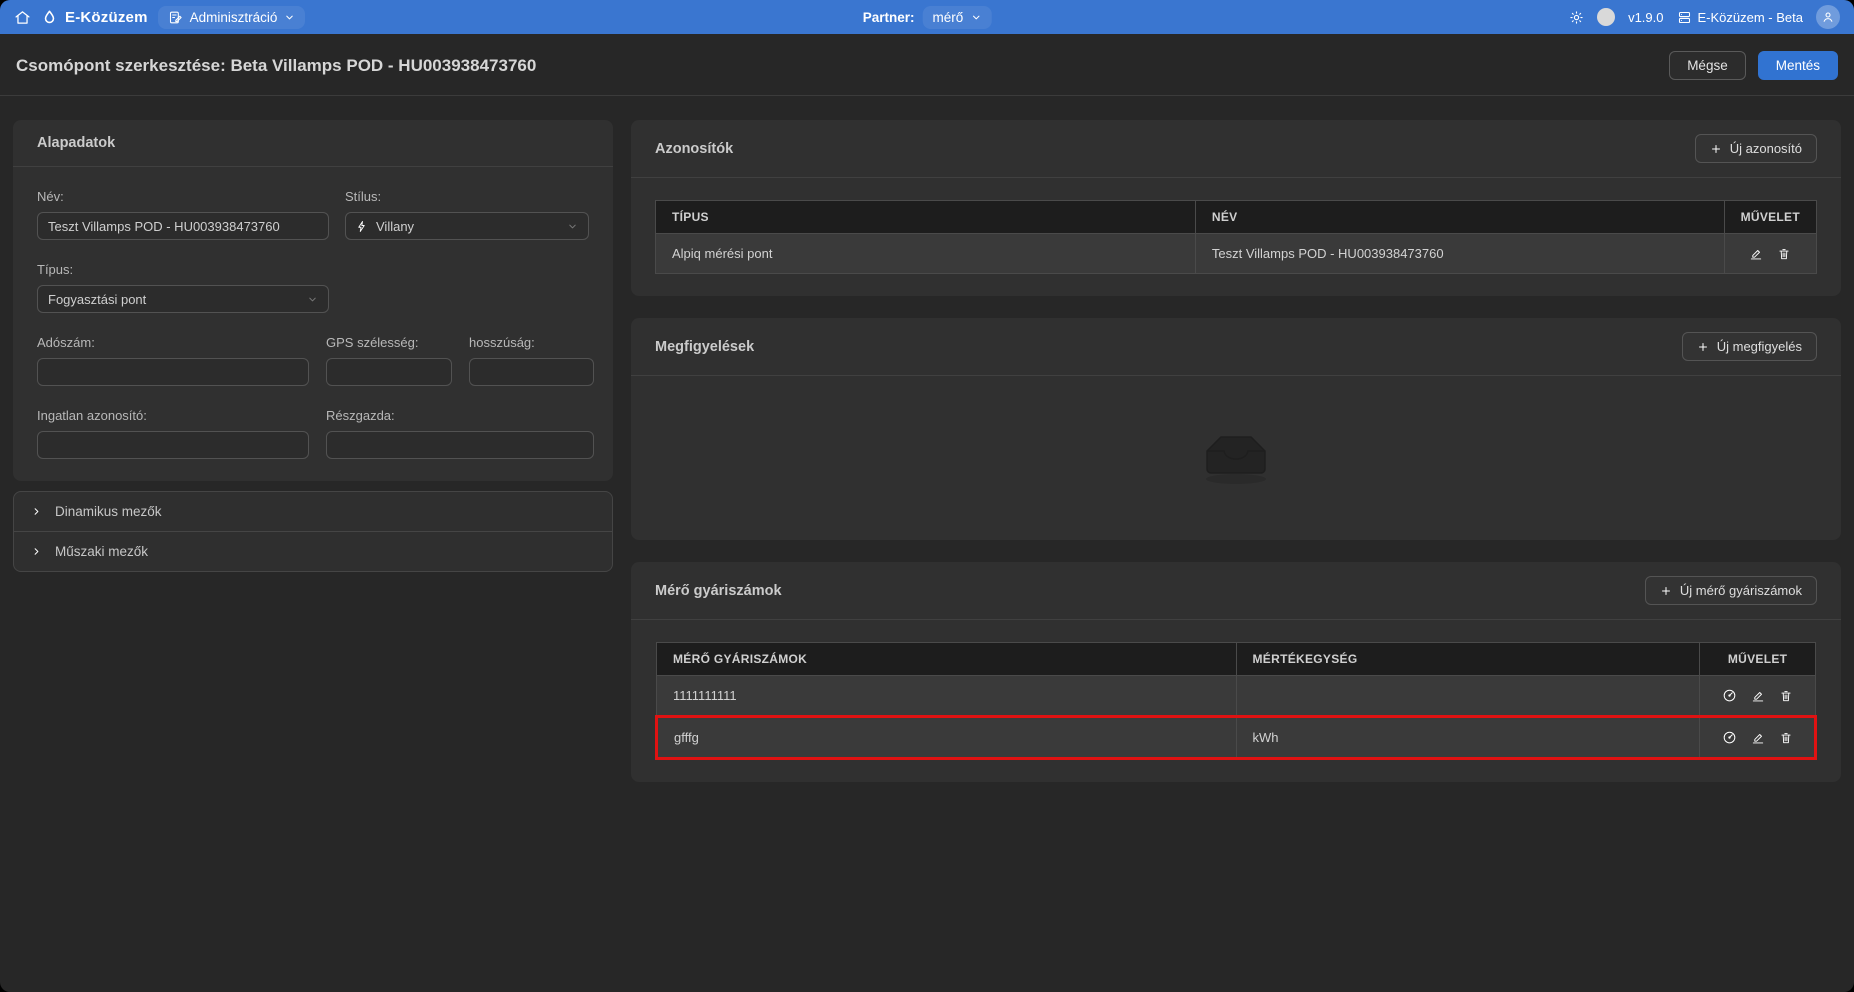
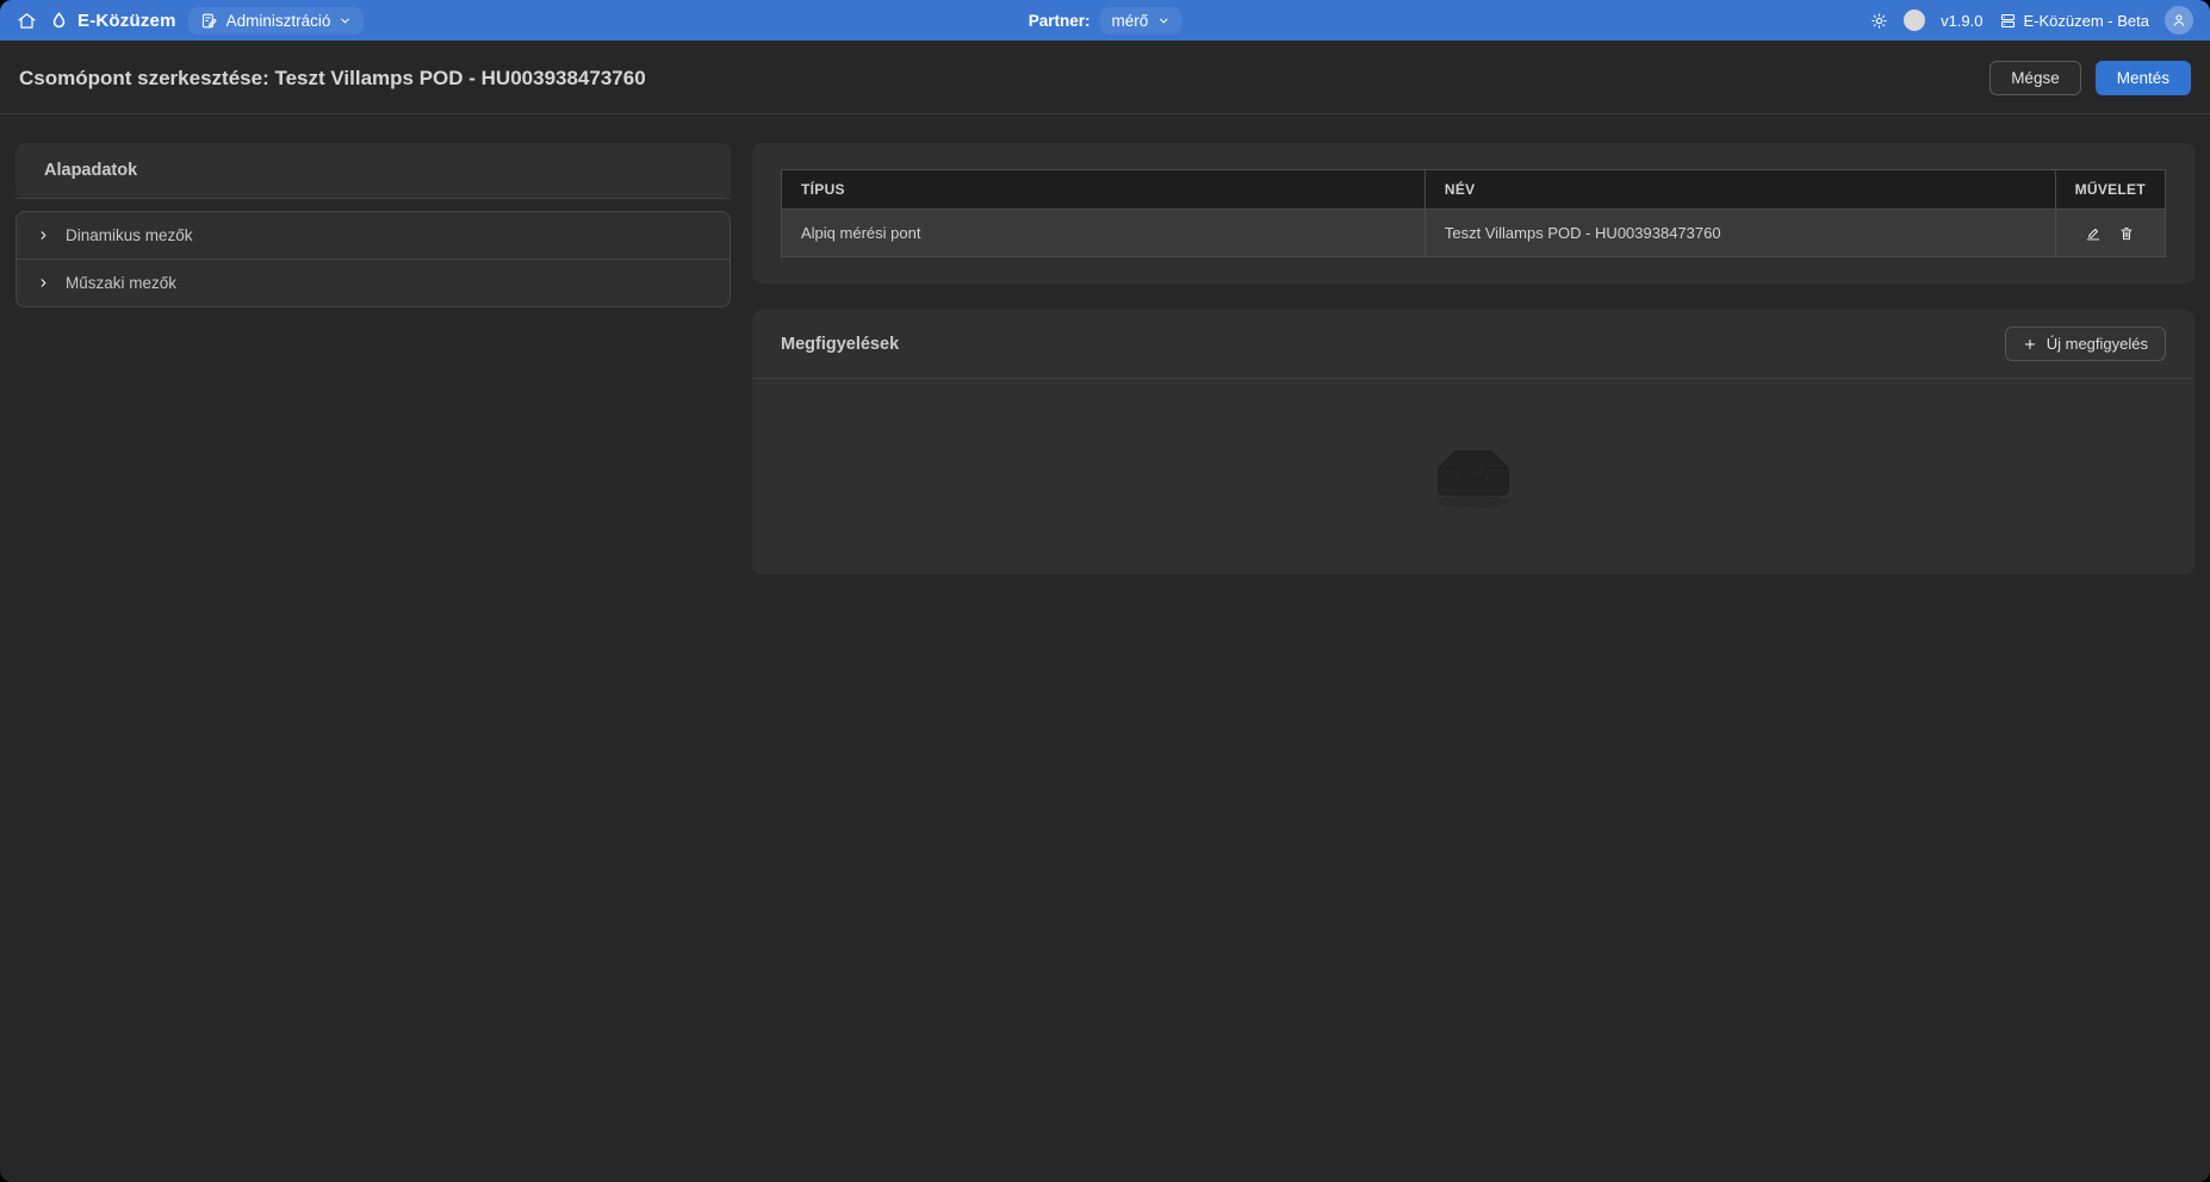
  E-Közüzem
  Adminisztráció
  Partner:
  mérő
  v1.9.0
  E-Közüzem - Beta
- Csomópont szerkesztése: Beta Villamps POD - HU003938473760
+ Csomópont szerkesztése: Teszt Villamps POD - HU003938473760
  Mégse
  Mentés
  Alapadatok
- Név:
- Teszt Villamps POD - HU003938473760
- Stílus:
- Villany
- Típus:
- Fogyasztási pont
- Adószám:
- GPS szélesség:
- hosszúság:
- Ingatlan azonosító:
- Részgazda:
  Dinamikus mezők
  Műszaki mezők
- Azonosítók
- Új azonosító
  TÍPUS	NÉV	MŰVELET
  Alpiq mérési pont	Teszt Villamps POD - HU003938473760
  Megfigyelések
  Új megfigyelés
- Mérő gyáriszámok
- Új mérő gyáriszámok
- MÉRŐ GYÁRISZÁMOK	MÉRTÉKEGYSÉG	MŰVELET
- 1111111111
- gfffg	kWh
